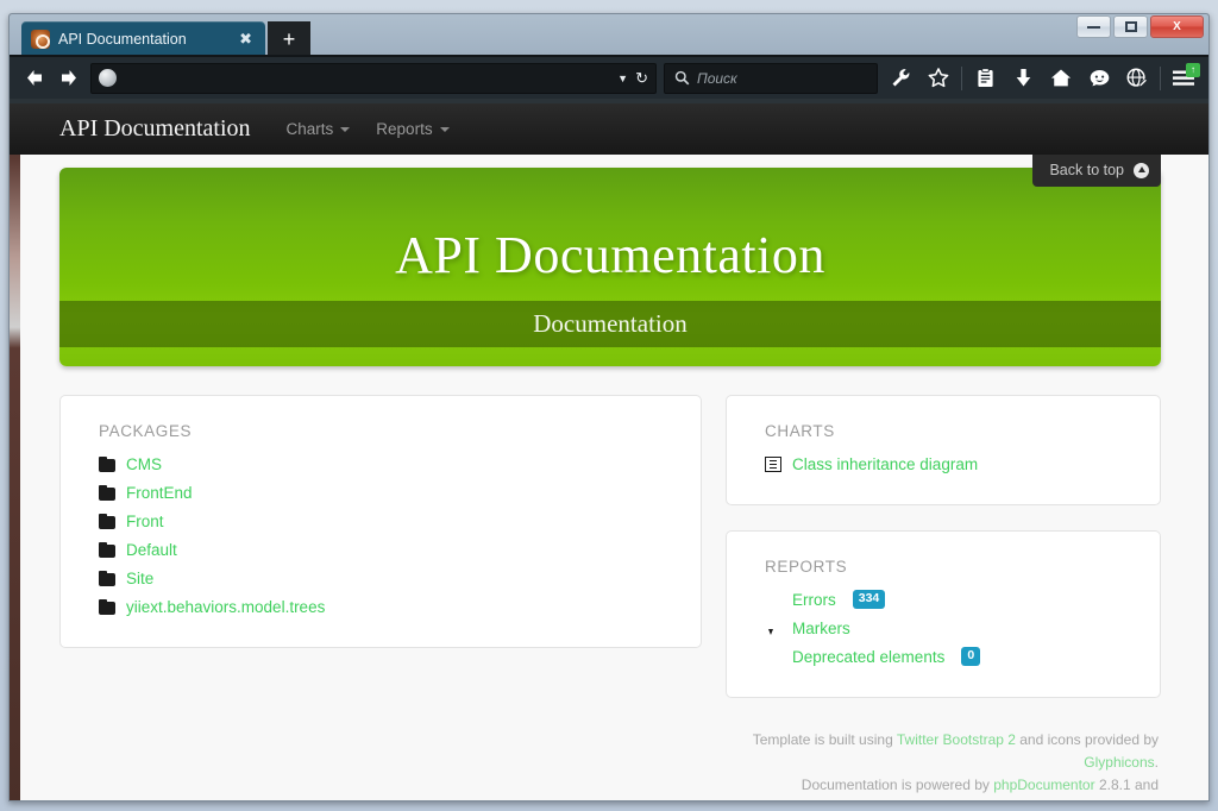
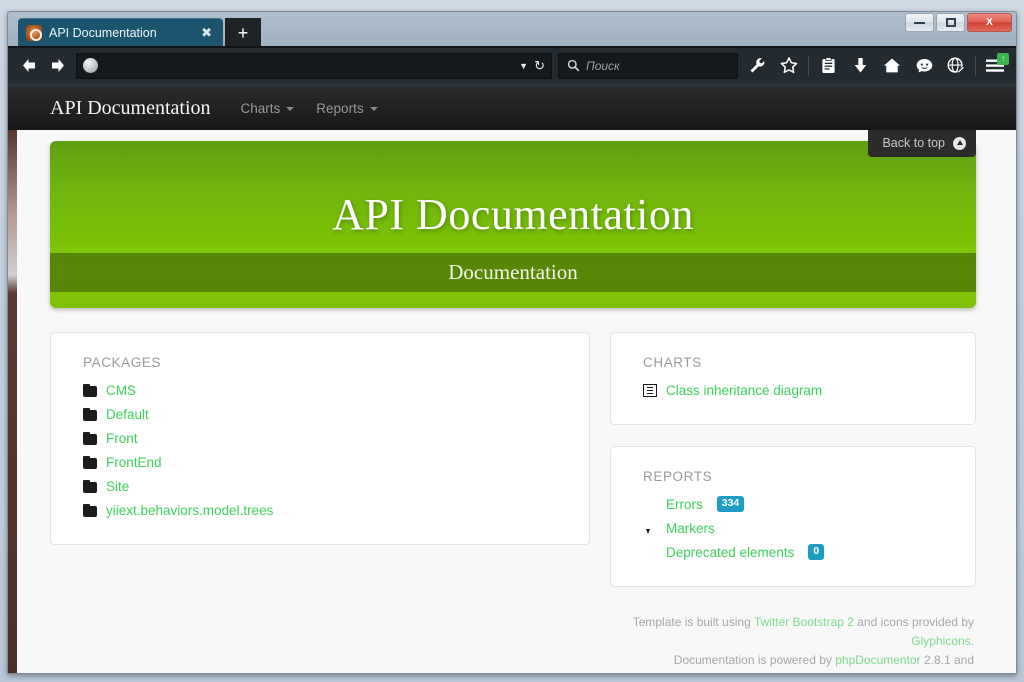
  X
  API Documentation
  ✖
  +
  ▼
  ↻
  Поиск
  ↑
  API Documentation
  Charts
  Reports
  Back to top
  API Documentation
  Documentation
  PACKAGES
  CMS
- FrontEnd
+ Default
  Front
- Default
+ FrontEnd
  Site
  yiiext.behaviors.model.trees
  CHARTS
  Class inheritance diagram
  REPORTS
  Errors
  334
  Markers
  Deprecated elements
  0
  Template is built using Twitter Bootstrap 2 and icons provided by Glyphicons.
  Documentation is powered by phpDocumentor 2.8.1 and
